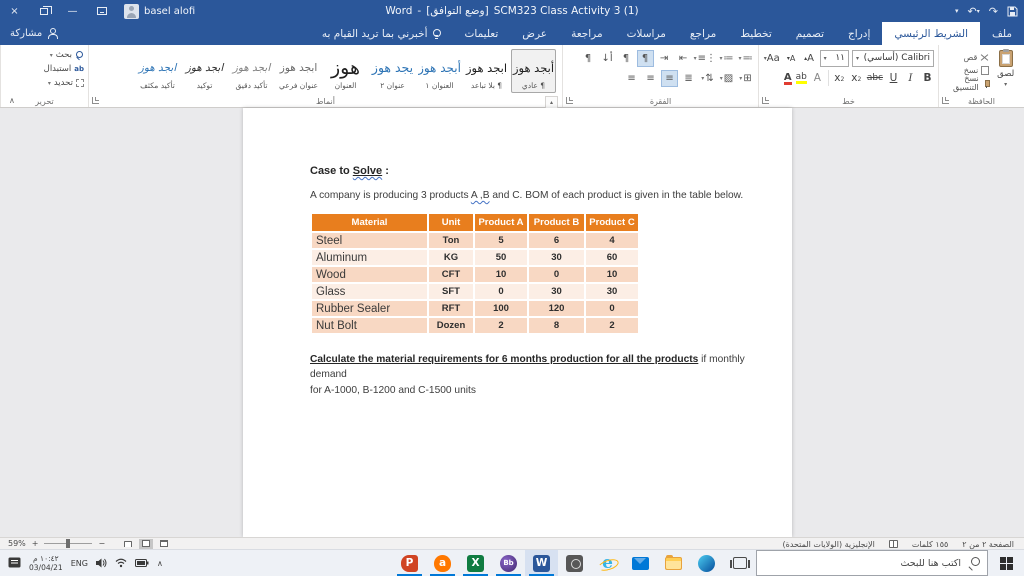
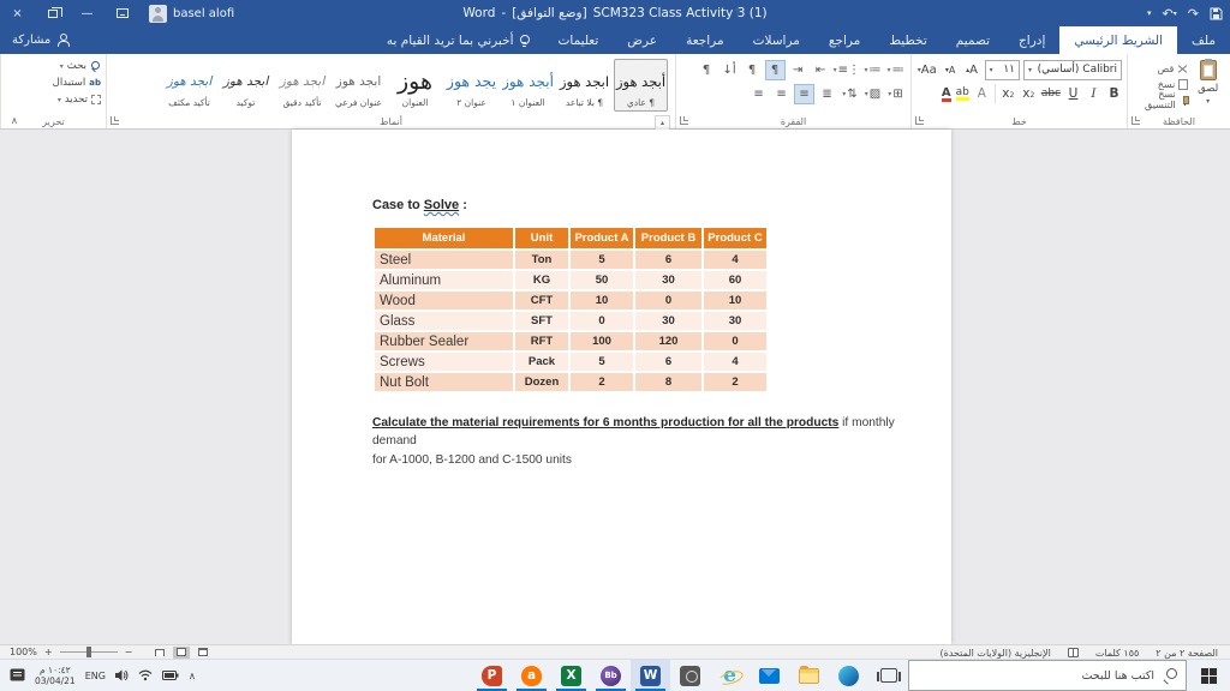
  ×
  —
  basel alofi
  Word
  -
  [وضع التوافق]
  SCM323 Class Activity 3 (1)
  ▾
  ↶
  ↷
  ملف
  الشريط الرئيسي
  إدراج
  تصميم
  تخطيط
  مراجع
  مراسلات
  مراجعة
  عرض
  تعليمات
  أخبرني بما تريد القيام به
  مشاركة
  لصق
  قص
  نسخ
  نسخ التنسيق
  الحافظة
  Calibri (أساسي)
  ١١
  A
  A
  Aa
  B
  I
  U
  abc
  A
  ab
  A
  خط
  ≔
  ≕
  ⋮≡
  ⇤
  ⇥
  ¶
  ¶
  أ↓
  ¶
  ⊞
  ▨
  ⇅
  ≣
  ≡
  ≡
  ≡
  الفقرة
  أبجد هوز
  ¶ عادي
  ابجد هوز
  ¶ بلا تباعد
  أبجد هوز
  العنوان ١
  يجد هوز
  عنوان ٢
  هوز
  العنوان
  ابجد هوز
  عنوان فرعي
  ابجد هوز
  تأكيد دقيق
  ابجد هوز
  توكيد
  ابجد هوز
  تأكيد مكثف
  أنماط
  بحث
  ab
  استبدال
  تحديد
  تحرير
  ∧
  Case to Solve :
- A company is producing 3 products A ,B and C. BOM of each product is given in the table below.
  Material	Unit	Product A	Product B	Product C
  Steel	Ton	5	6	4
  Aluminum	KG	50	30	60
  Wood	CFT	10	0	10
  Glass	SFT	0	30	30
  Rubber Sealer	RFT	100	120	0
+ Screws	Pack	5	6	4
  Nut Bolt	Dozen	2	8	2
  Calculate the material requirements for 6 months production for all the products if monthly demand
  for A-1000, B-1200 and C-1500 units
- 59%
+ 100%
  +
  −
  الصفحة ٢ من ٢
  ١٥٥ كلمات
  الإنجليزية (الولايات المتحدة)
  ١٠:٤٢ م
  03/04/21
  ENG
  ∧
  P
  a
  X
  Bb
  W
  e
